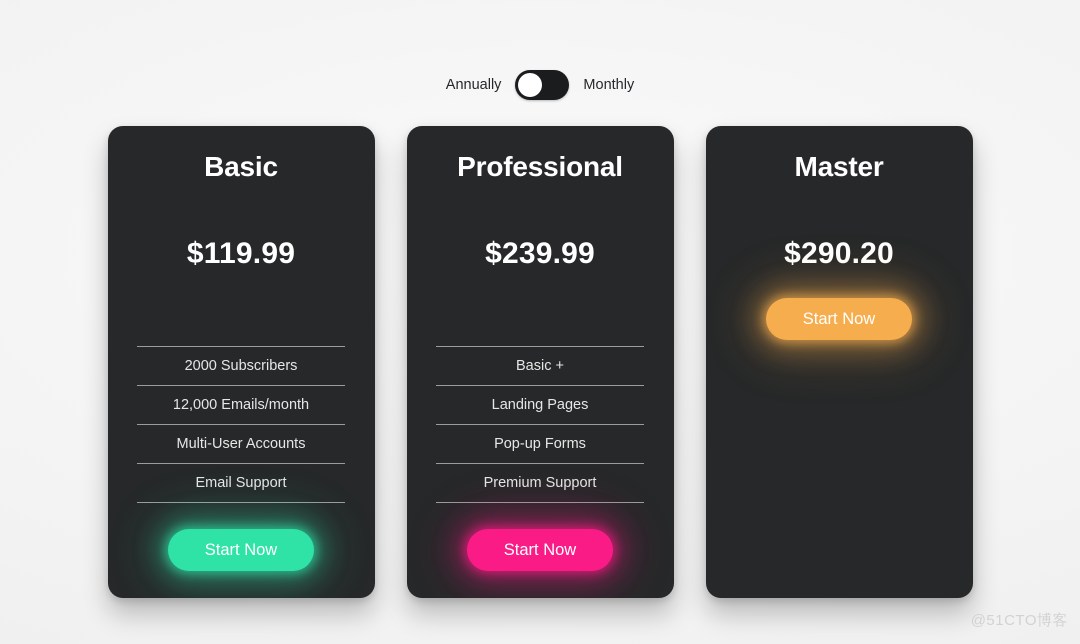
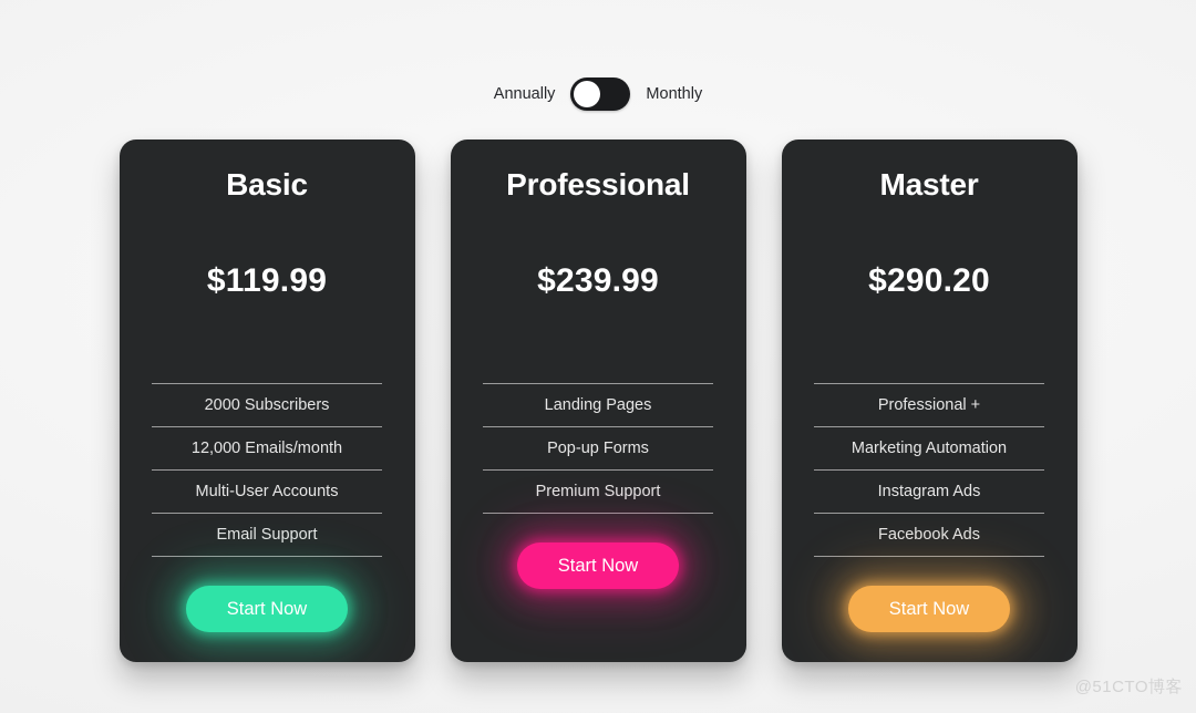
  Annually
  Monthly
  Basic
  $119.99
  2000 Subscribers
  12,000 Emails/month
  Multi-User Accounts
  Email Support
  Start Now
  Professional
  $239.99
- Basic +
  Landing Pages
  Pop-up Forms
  Premium Support
  Start Now
  Master
  $290.20
+ Professional +
+ Marketing Automation
+ Instagram Ads
+ Facebook Ads
  Start Now
  @51CTO博客
